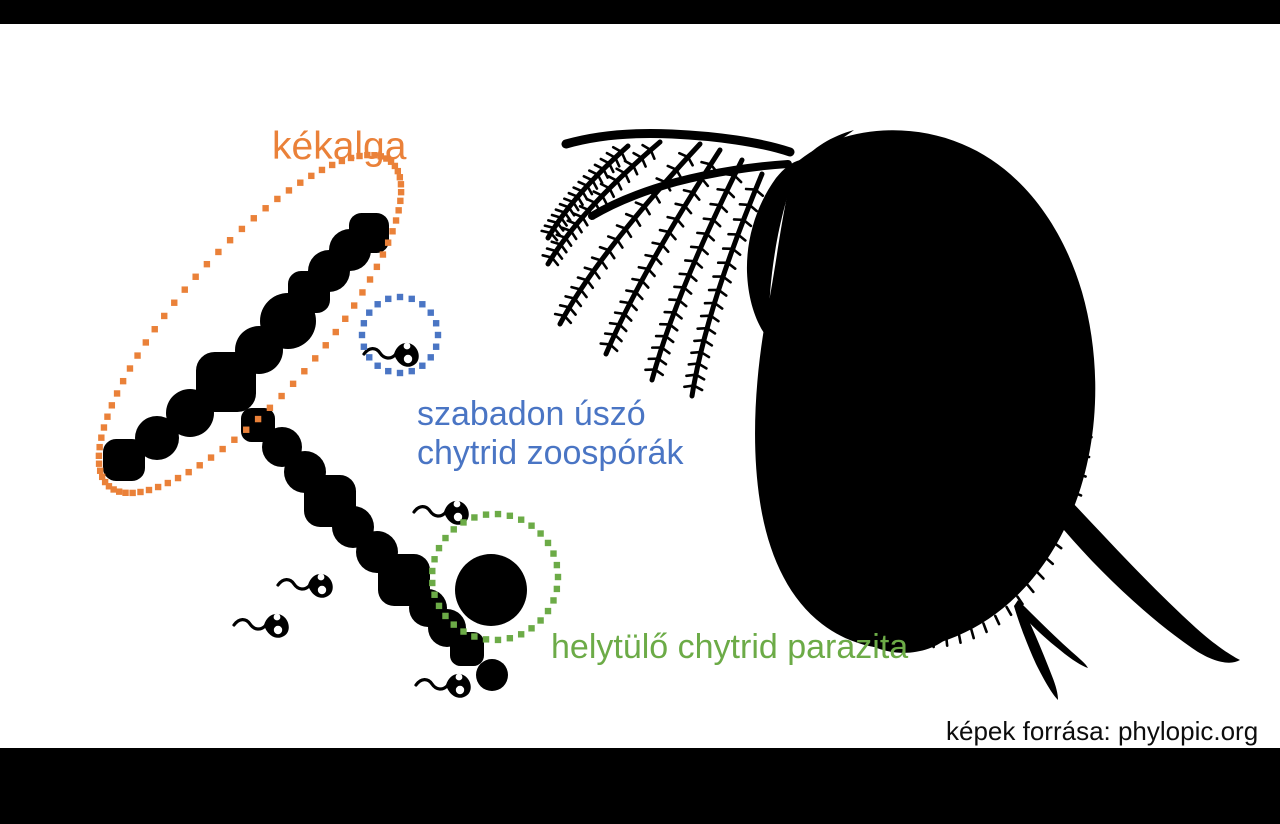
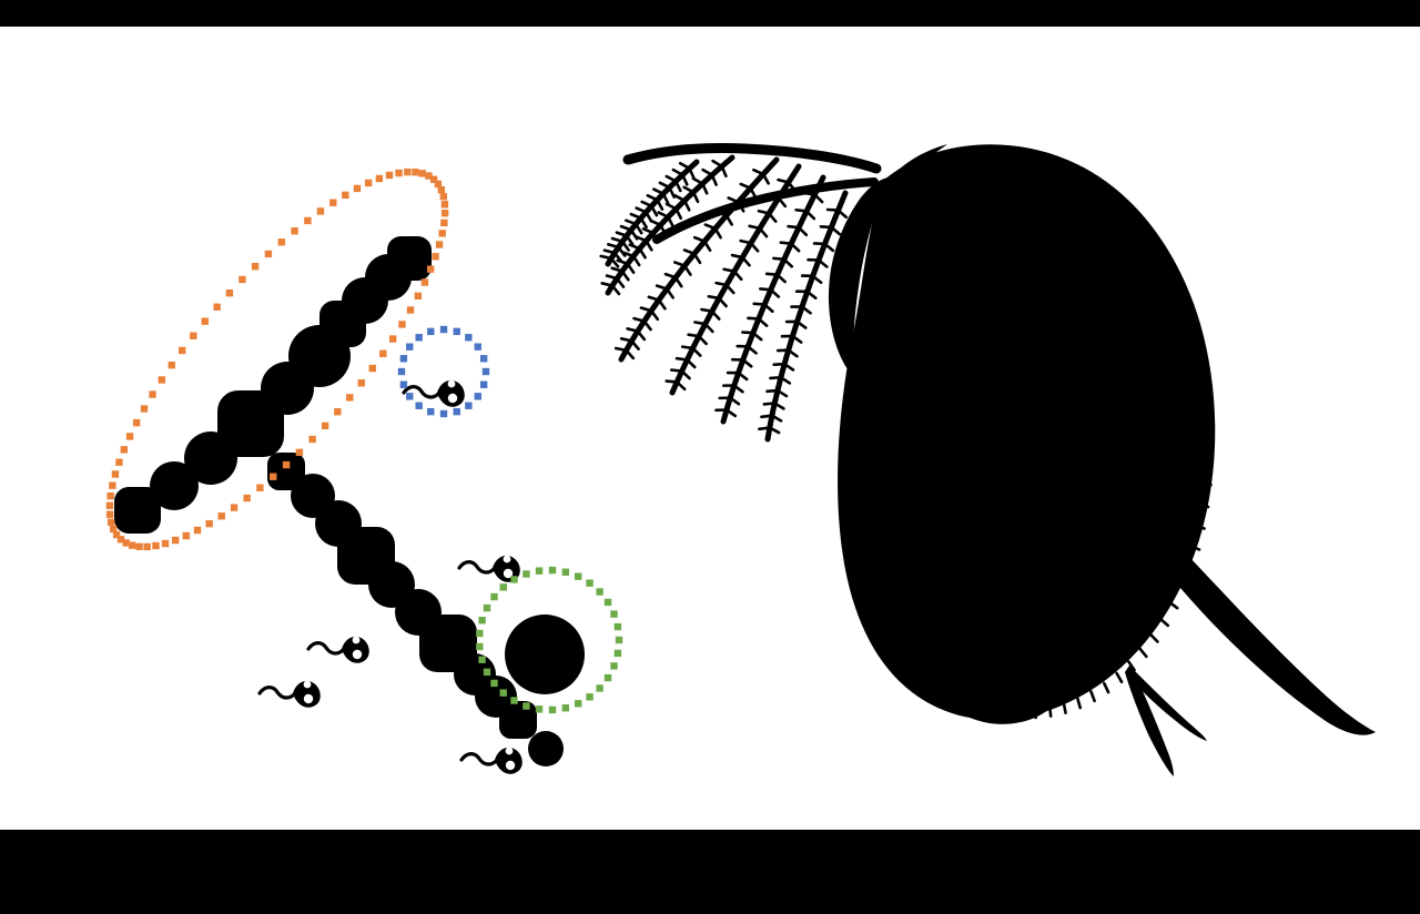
- kékalga
- szabadon úszó
- chytrid zoospórák
- helytülő chytrid parazita
- képek forrása: phylopic.org
